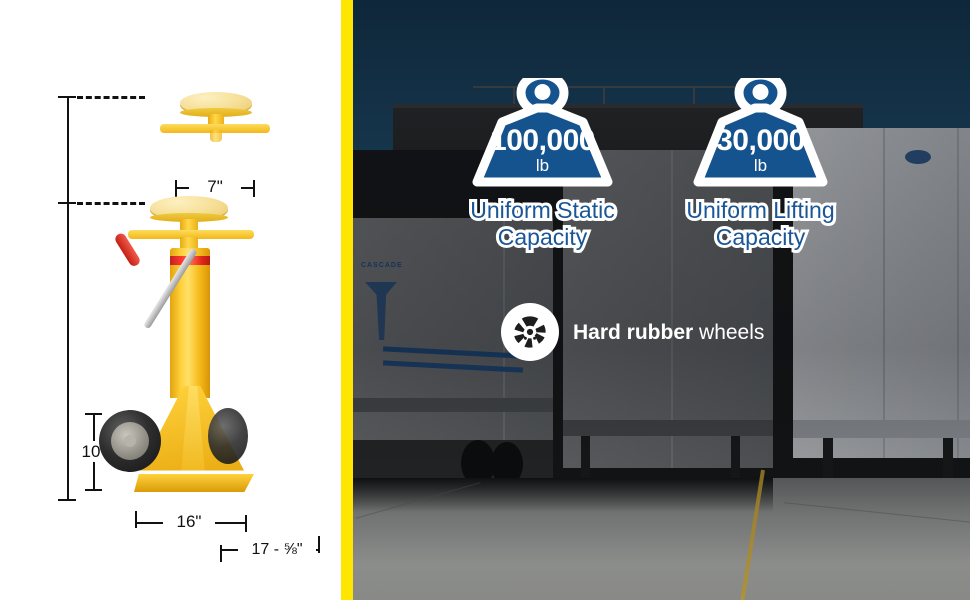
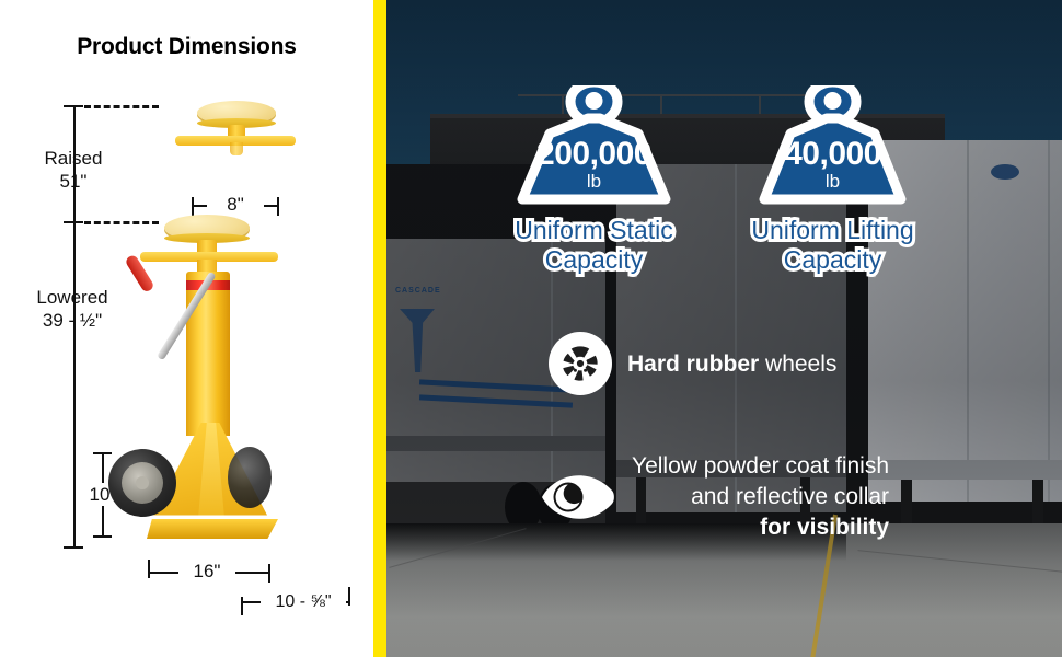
+ Product Dimensions
+ Raised
+ 51"
+ Lowered
+ 39 - ½"
- 7"
+ 8"
  16"
- 17 - ⅝"
+ 10 - ⅝"
- 100,000
+ 200,000
  lb
  Uniform Static
  Capacity
- 30,000
+ 40,000
  lb
  Uniform Lifting
  Capacity
  Hard rubber wheels
+ Yellow powder coat finish
+ and reflective collar
+ for visibility
